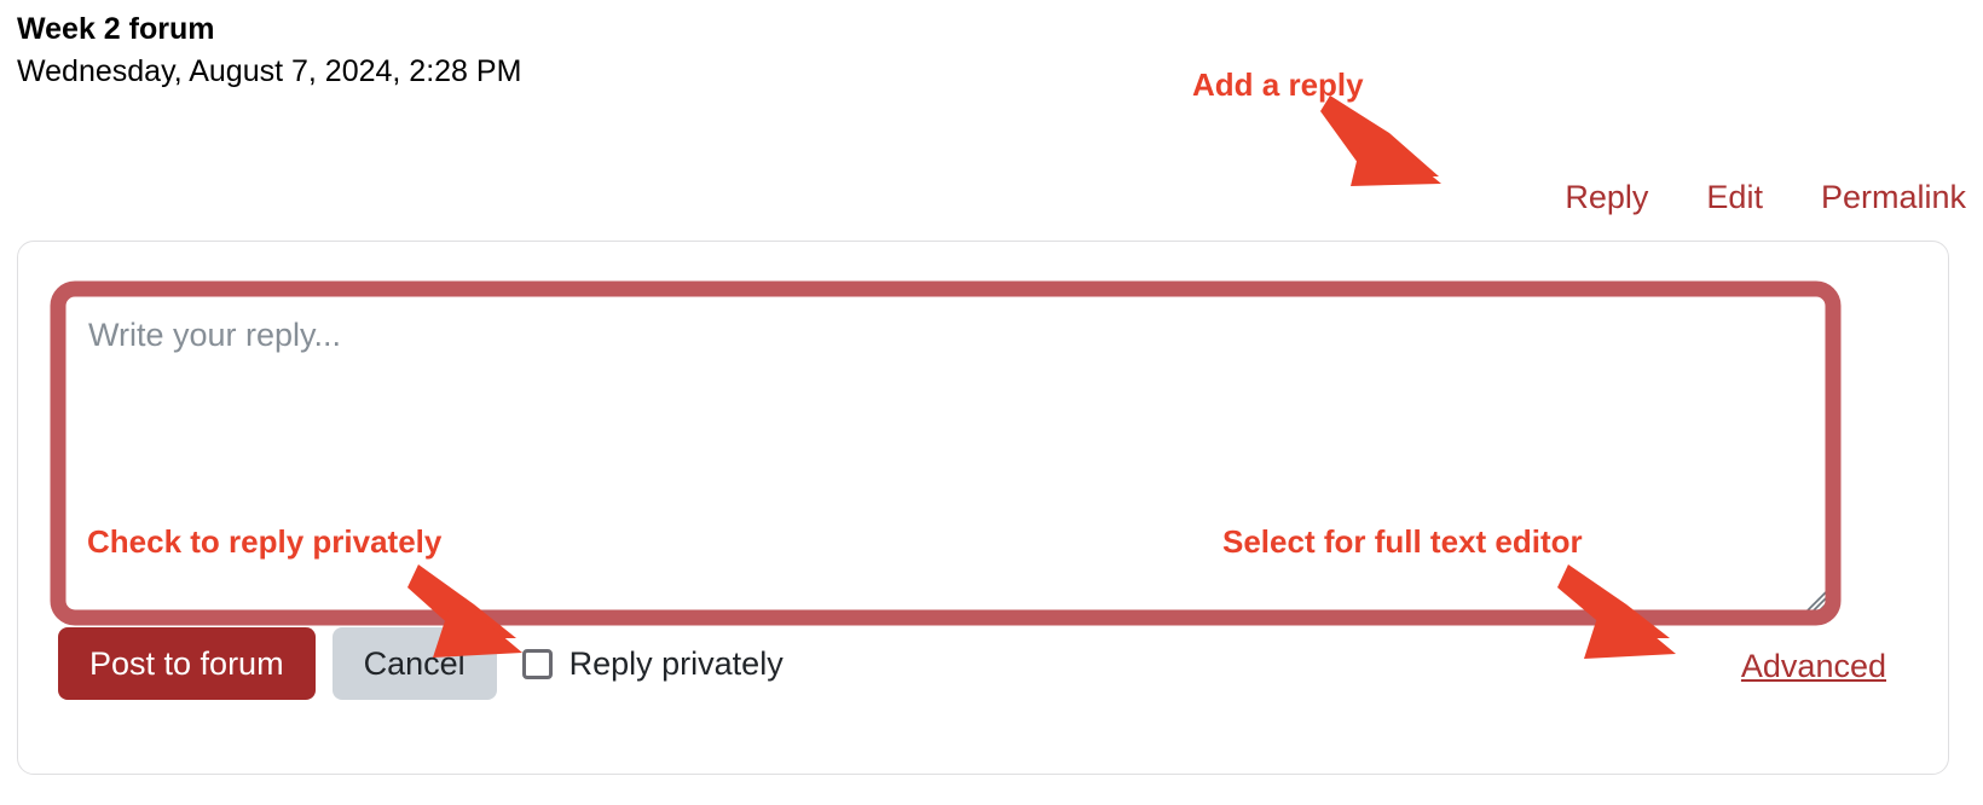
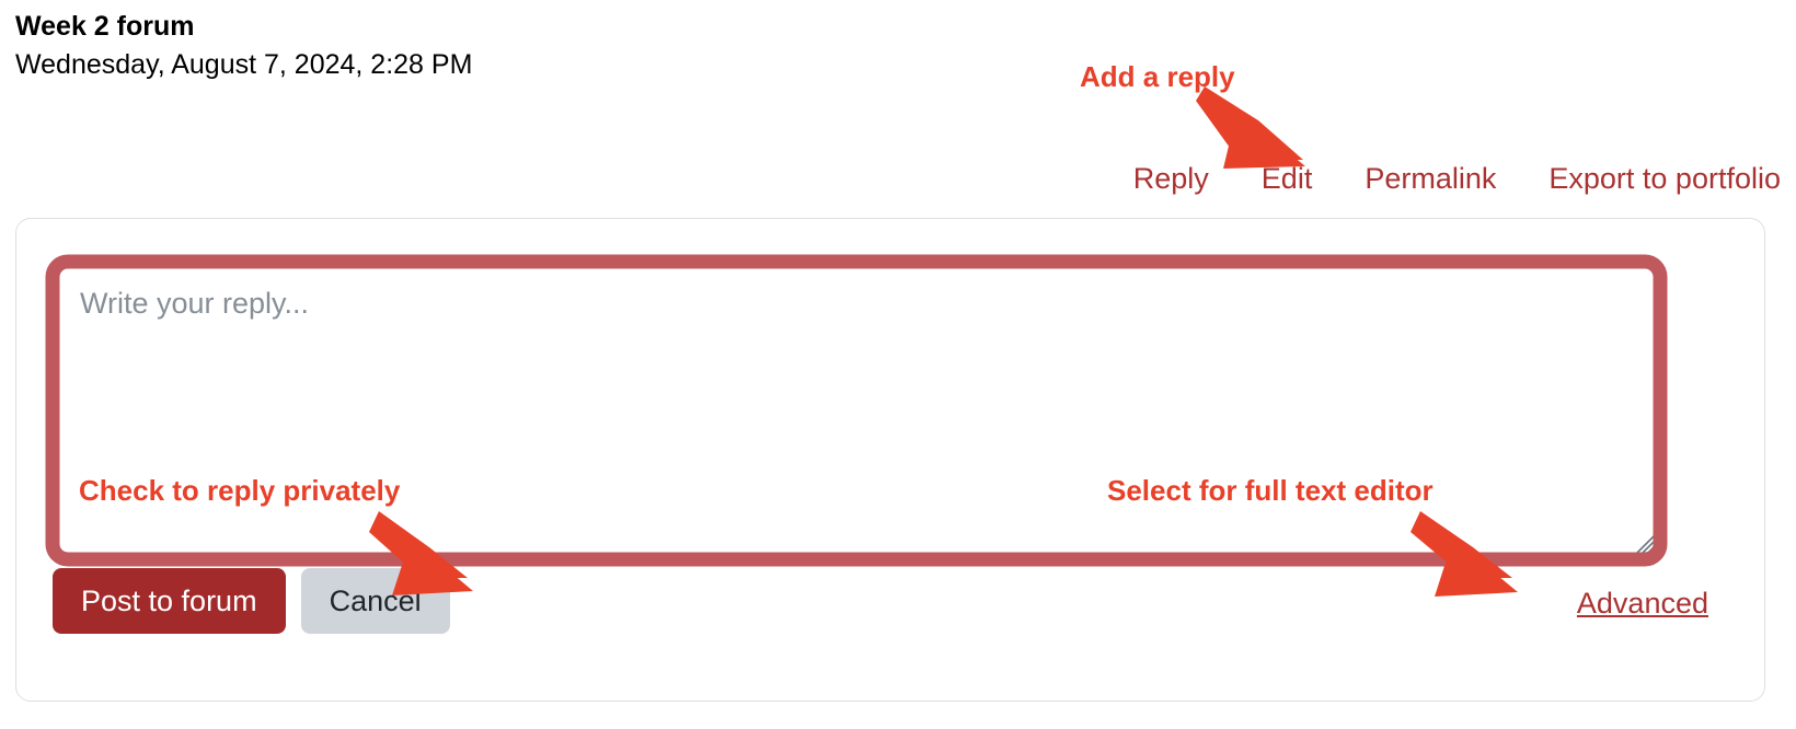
  Week 2 forum
  Wednesday, August 7, 2024, 2:28 PM
  Reply
  Edit
  Permalink
+ Export to portfolio
  Write your reply...
  Post to forum
  Cancel
- Reply privately
  Advanced
  Add a reply
  Check to reply privately
  Select for full text editor
